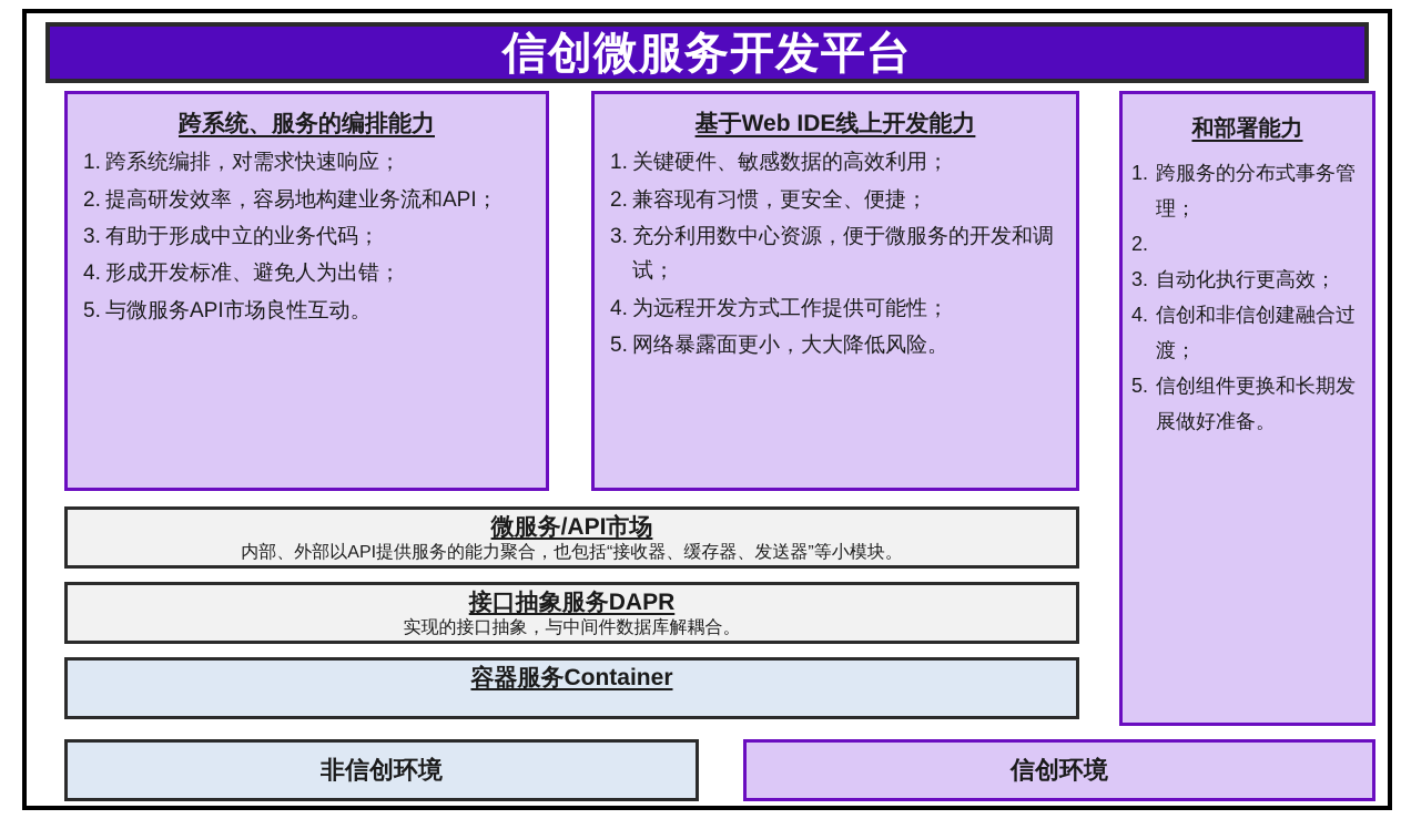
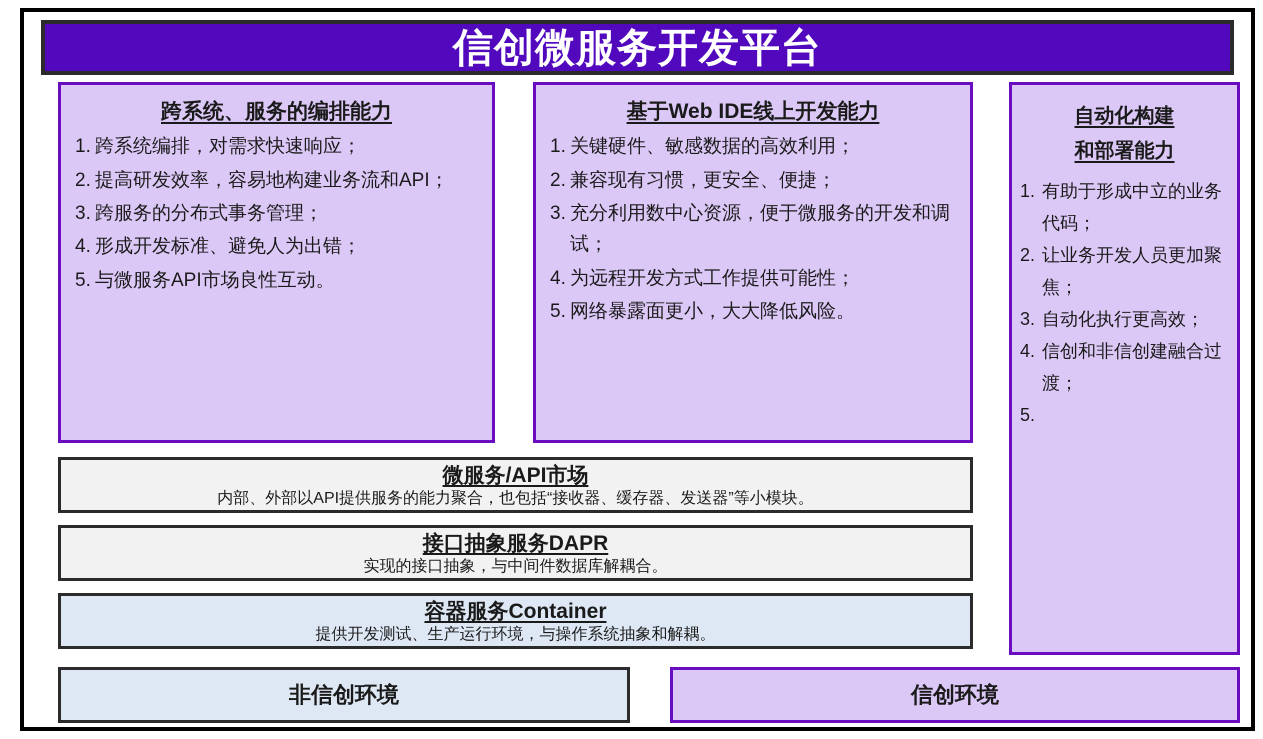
  信创微服务开发平台
  跨系统、服务的编排能力
  1.
  跨系统编排，对需求快速响应；
  2.
  提高研发效率，容易地构建业务流和API；
  3.
- 有助于形成中立的业务代码；
+ 跨服务的分布式事务管理；
  4.
  形成开发标准、避免人为出错；
  5.
  与微服务API市场良性互动。
  基于Web IDE线上开发能力
  1.
  关键硬件、敏感数据的高效利用；
  2.
  兼容现有习惯，更安全、便捷；
  3.
  充分利用数中心资源，便于微服务的开发和调试；
  4.
  为远程开发方式工作提供可能性；
  5.
  网络暴露面更小，大大降低风险。
+ 自动化构建
  和部署能力
  1.
- 跨服务的分布式事务管理；
+ 有助于形成中立的业务代码；
  2.
+ 让业务开发人员更加聚焦；
  3.
  自动化执行更高效；
  4.
  信创和非信创建融合过渡；
  5.
- 信创组件更换和长期发展做好准备。
  微服务/API市场
  内部、外部以API提供服务的能力聚合，也包括“接收器、缓存器、发送器”等小模块。
  接口抽象服务DAPR
  实现的接口抽象，与中间件数据库解耦合。
  容器服务Container
+ 提供开发测试、生产运行环境，与操作系统抽象和解耦。
  非信创环境
  信创环境
